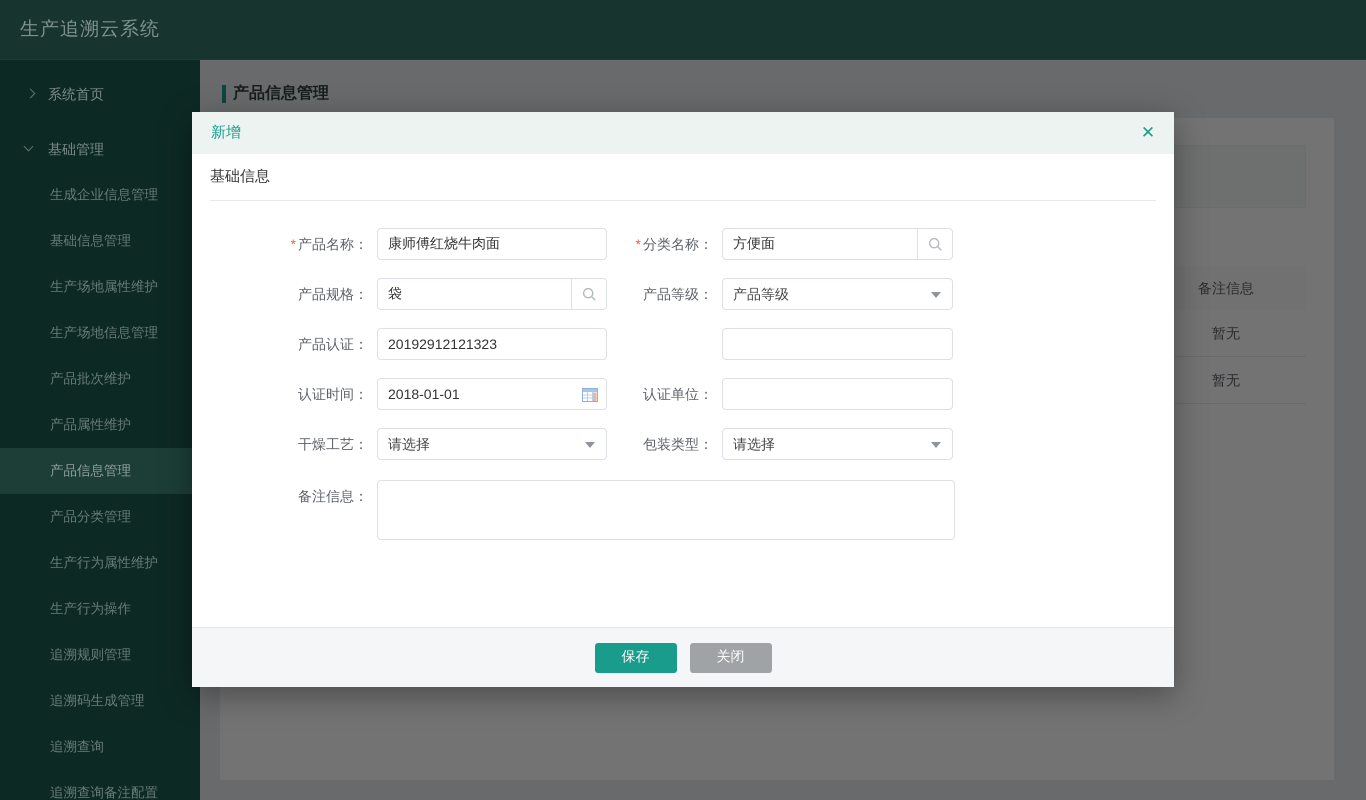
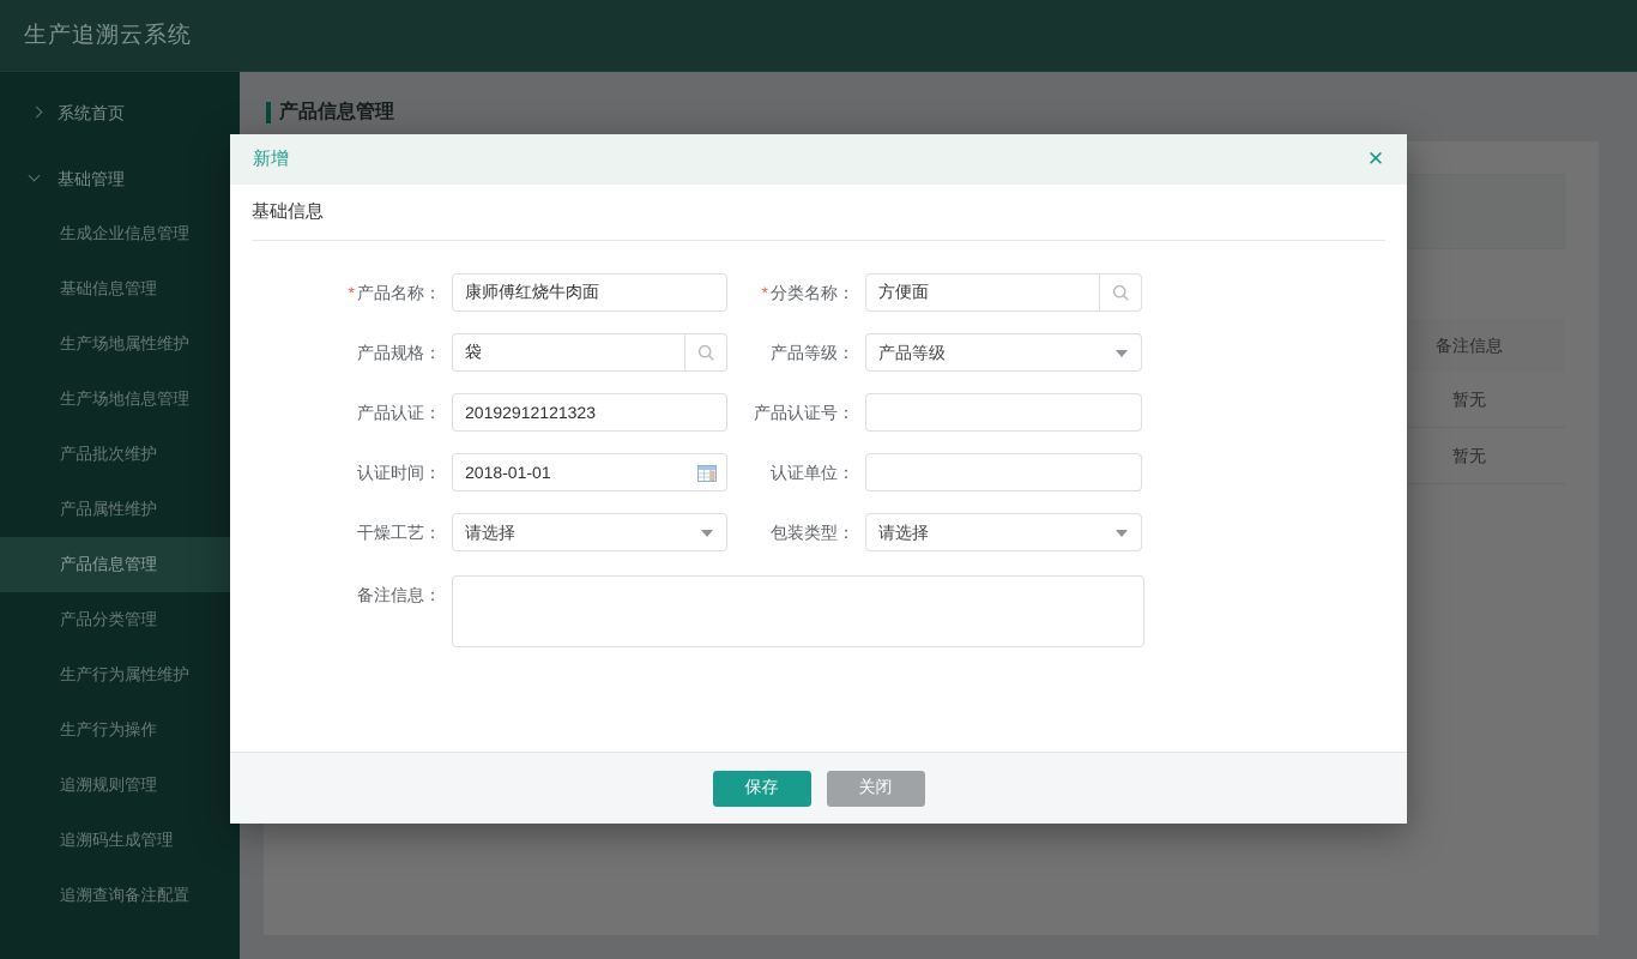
  生产追溯云系统
  系统首页
  基础管理
  生成企业信息管理
  基础信息管理
  生产场地属性维护
  生产场地信息管理
  产品批次维护
  产品属性维护
  产品信息管理
  产品分类管理
  生产行为属性维护
  生产行为操作
  追溯规则管理
  追溯码生成管理
- 追溯查询
  追溯查询备注配置
  产品信息管理
  备注信息
  暂无
  暂无
  新增
  ✕
  基础信息
  * 产品名称：
  康师傅红烧牛肉面
  * 分类名称：
  方便面
  产品规格：
  袋
  产品等级：
  产品等级
  产品认证：
  20192912121323
+ 产品认证号：
  认证时间：
  2018-01-01
  认证单位：
  干燥工艺：
  请选择
  包装类型：
  请选择
  备注信息：
  保存
  关闭
